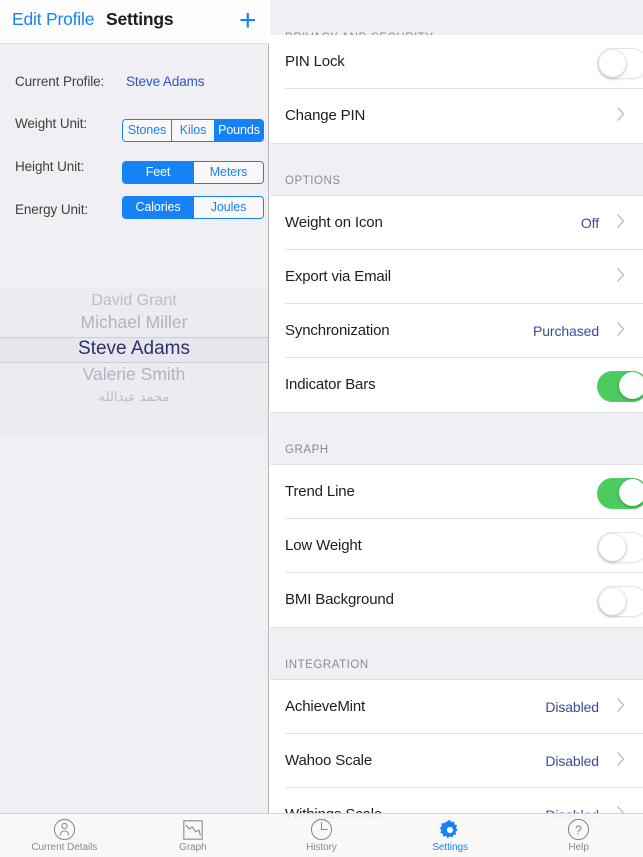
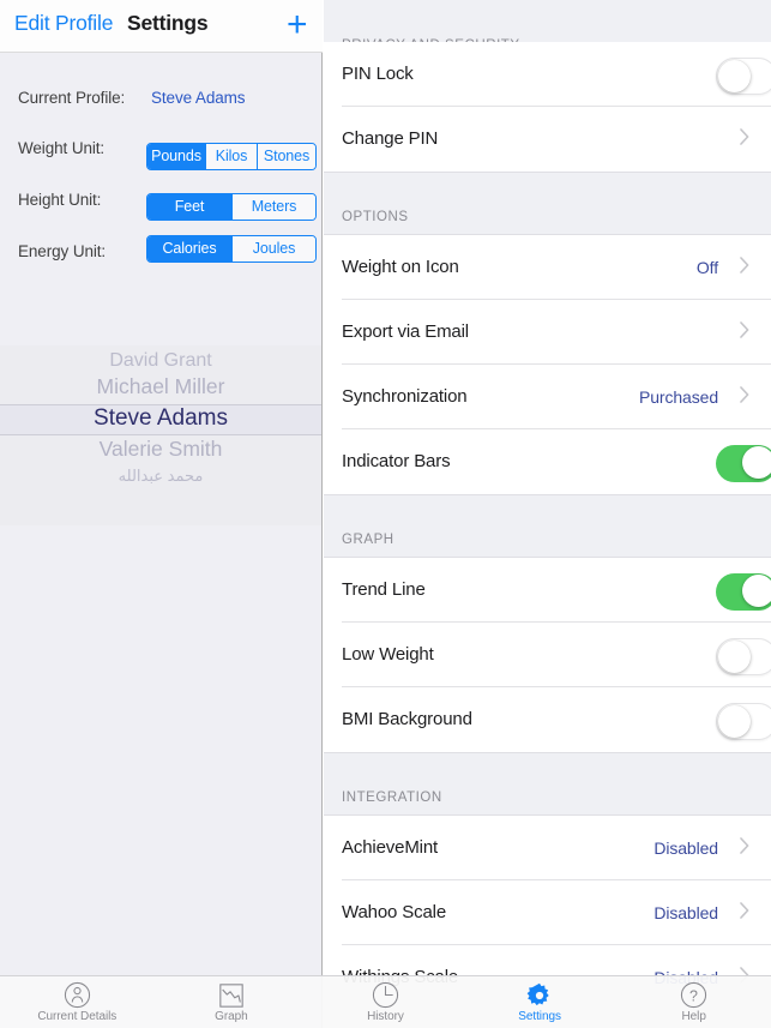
  Edit Profile
  Settings
  +
  Current Profile:
  Steve Adams
  Weight Unit:
- Stones
+ Pounds
  Kilos
- Pounds
+ Stones
  Height Unit:
  Feet
  Meters
  Energy Unit:
  Calories
  Joules
  David Grant
  Michael Miller
  Steve Adams
  Valerie Smith
  محمد عبدالله
  PIN Lock
  Change PIN
  OPTIONS
  Weight on Icon
  Off
  Export via Email
  Synchronization
  Purchased
  Indicator Bars
  GRAPH
  Trend Line
  Low Weight
  BMI Background
  INTEGRATION
  AchieveMint
  Disabled
  Wahoo Scale
  Disabled
  Current Details
  Graph
  History
  Settings
  ?
  Help
